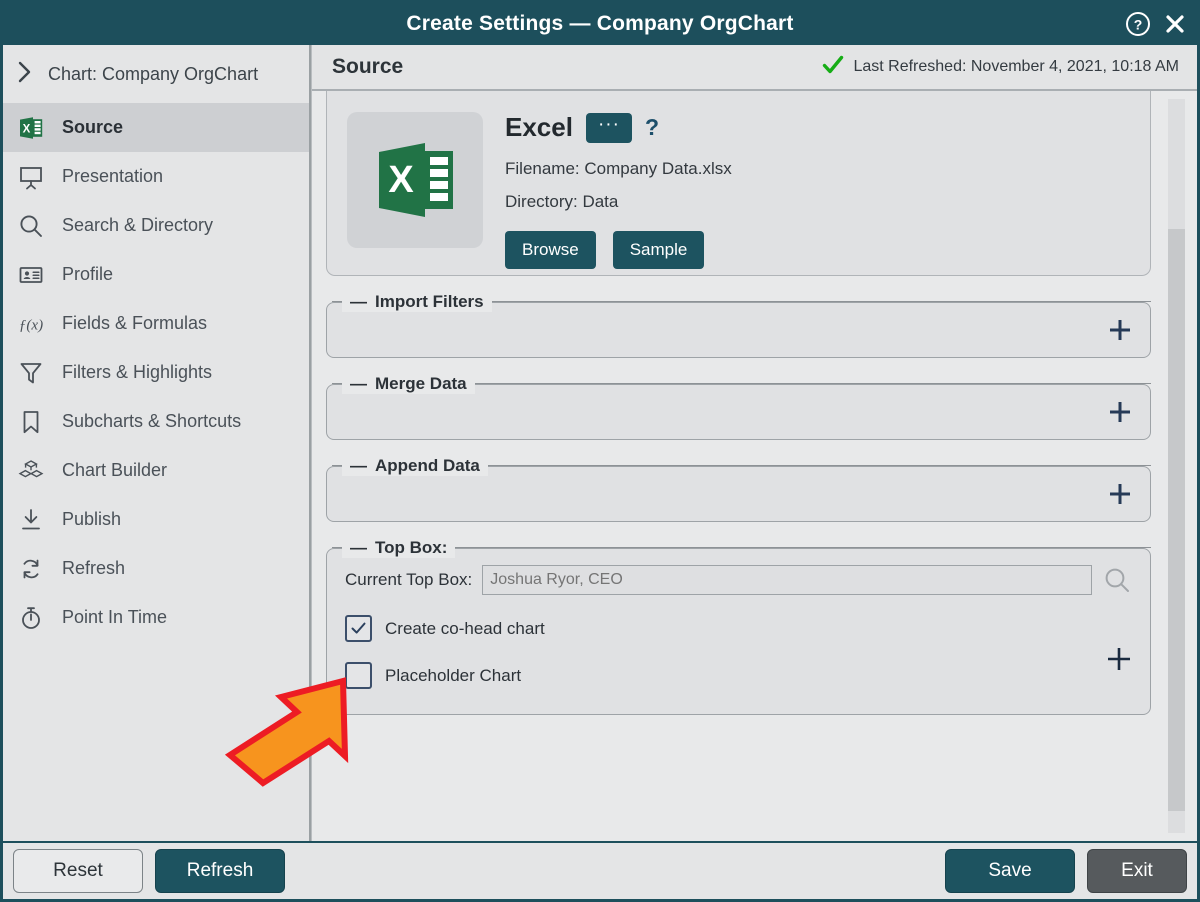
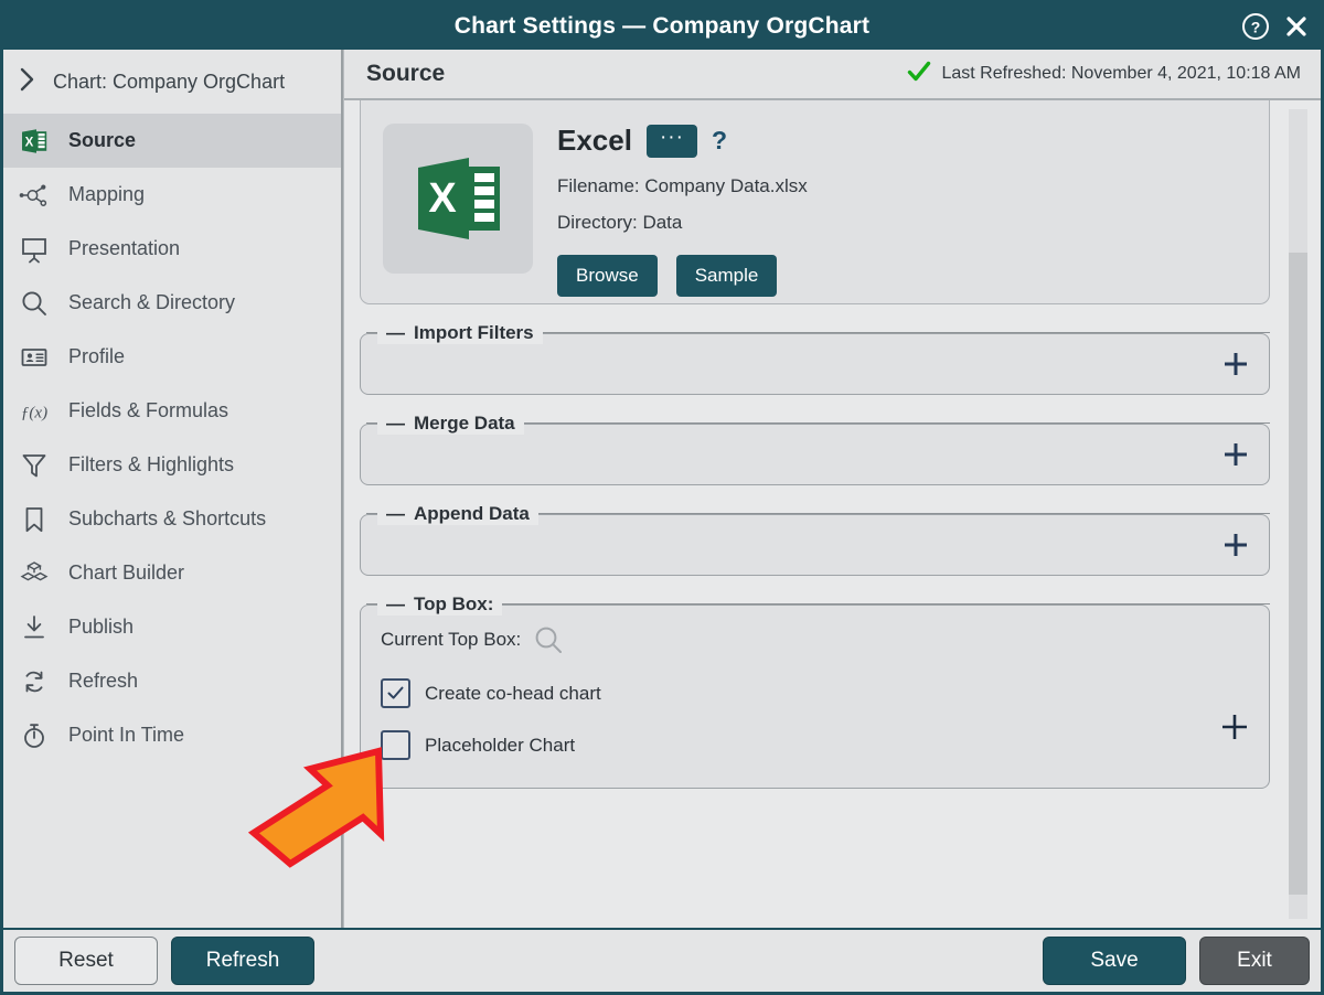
- Create Settings — Company OrgChart
+ Chart Settings — Company OrgChart
  ?
  Chart: Company OrgChart
  X
  Source
+ Mapping
  Presentation
  Search & Directory
  Profile
  ƒ(x)
  Fields & Formulas
  Filters & Highlights
  Subcharts & Shortcuts
  Chart Builder
  Publish
  Refresh
  Point In Time
  Source
  Last Refreshed: November 4, 2021, 10:18 AM
  X
  Excel
  ···
  ?
  Filename: Company Data.xlsx
  Directory: Data
  Browse
  Sample
  —
  Import Filters
  —
  Merge Data
  —
  Append Data
  —
  Top Box:
  Current Top Box:
- Joshua Ryor, CEO
  Create co-head chart
  Placeholder Chart
  Reset
  Refresh
  Save
  Exit
